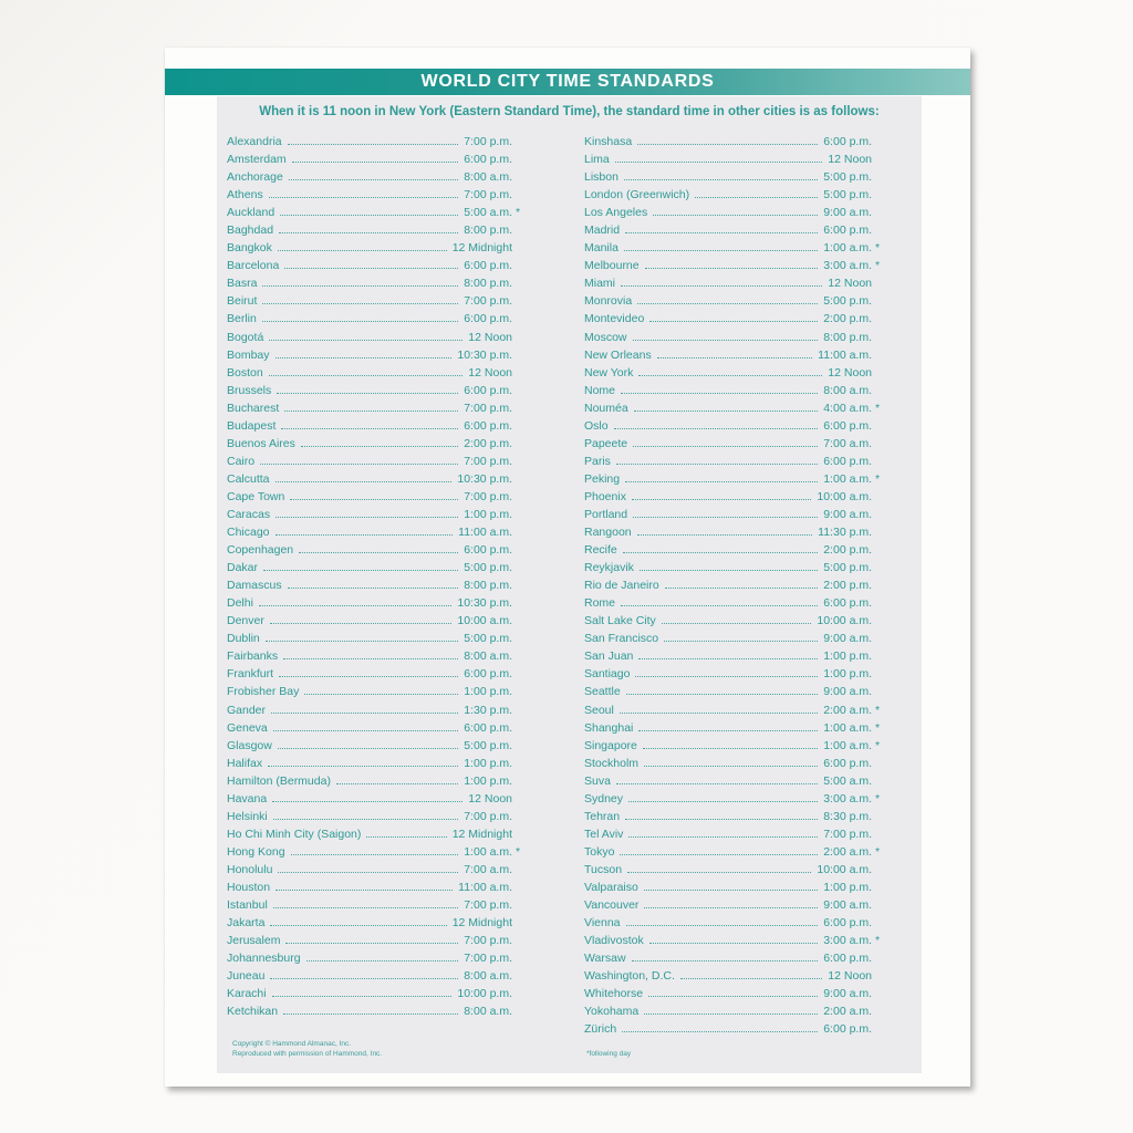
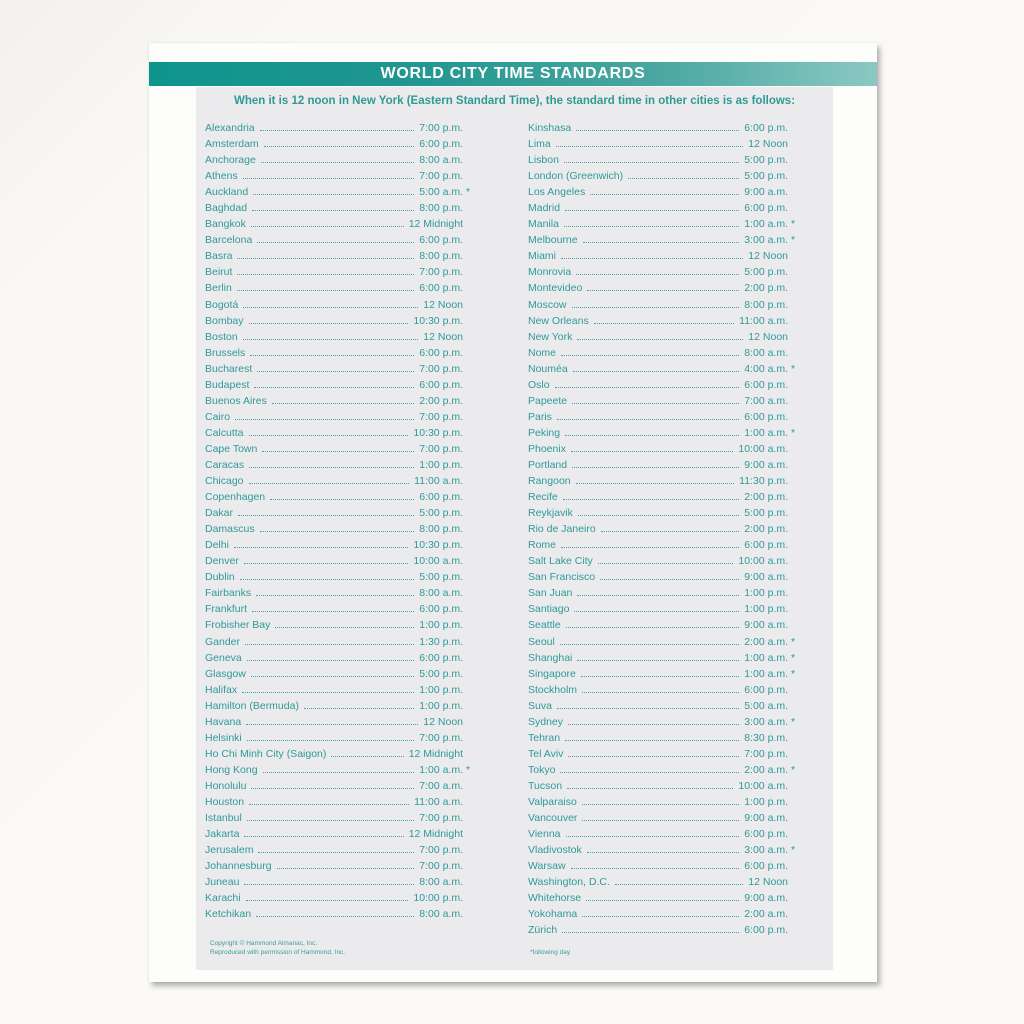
  WORLD CITY TIME STANDARDS
- When it is 11 noon in New York (Eastern Standard Time), the standard time in other cities is as follows:
+ When it is 12 noon in New York (Eastern Standard Time), the standard time in other cities is as follows:
  Alexandria
  7:00 p.m.
  Amsterdam
  6:00 p.m.
  Anchorage
  8:00 a.m.
  Athens
  7:00 p.m.
  Auckland
  5:00 a.m.
  *
  Baghdad
  8:00 p.m.
  Bangkok
  12 Midnight
  Barcelona
  6:00 p.m.
  Basra
  8:00 p.m.
  Beirut
  7:00 p.m.
  Berlin
  6:00 p.m.
  Bogotá
  12 Noon
  Bombay
  10:30 p.m.
  Boston
  12 Noon
  Brussels
  6:00 p.m.
  Bucharest
  7:00 p.m.
  Budapest
  6:00 p.m.
  Buenos Aires
  2:00 p.m.
  Cairo
  7:00 p.m.
  Calcutta
  10:30 p.m.
  Cape Town
  7:00 p.m.
  Caracas
  1:00 p.m.
  Chicago
  11:00 a.m.
  Copenhagen
  6:00 p.m.
  Dakar
  5:00 p.m.
  Damascus
  8:00 p.m.
  Delhi
  10:30 p.m.
  Denver
  10:00 a.m.
  Dublin
  5:00 p.m.
  Fairbanks
  8:00 a.m.
  Frankfurt
  6:00 p.m.
  Frobisher Bay
  1:00 p.m.
  Gander
  1:30 p.m.
  Geneva
  6:00 p.m.
  Glasgow
  5:00 p.m.
  Halifax
  1:00 p.m.
  Hamilton (Bermuda)
  1:00 p.m.
  Havana
  12 Noon
  Helsinki
  7:00 p.m.
  Ho Chi Minh City (Saigon)
  12 Midnight
  Hong Kong
  1:00 a.m.
  *
  Honolulu
  7:00 a.m.
  Houston
  11:00 a.m.
  Istanbul
  7:00 p.m.
  Jakarta
  12 Midnight
  Jerusalem
  7:00 p.m.
  Johannesburg
  7:00 p.m.
  Juneau
  8:00 a.m.
  Karachi
  10:00 p.m.
  Ketchikan
  8:00 a.m.
  Kinshasa
  6:00 p.m.
  Lima
  12 Noon
  Lisbon
  5:00 p.m.
  London (Greenwich)
  5:00 p.m.
  Los Angeles
  9:00 a.m.
  Madrid
  6:00 p.m.
  Manila
  1:00 a.m.
  *
  Melbourne
  3:00 a.m.
  *
  Miami
  12 Noon
  Monrovia
  5:00 p.m.
  Montevideo
  2:00 p.m.
  Moscow
  8:00 p.m.
  New Orleans
  11:00 a.m.
  New York
  12 Noon
  Nome
  8:00 a.m.
  Nouméa
  4:00 a.m.
  *
  Oslo
  6:00 p.m.
  Papeete
  7:00 a.m.
  Paris
  6:00 p.m.
  Peking
  1:00 a.m.
  *
  Phoenix
  10:00 a.m.
  Portland
  9:00 a.m.
  Rangoon
  11:30 p.m.
  Recife
  2:00 p.m.
  Reykjavik
  5:00 p.m.
  Rio de Janeiro
  2:00 p.m.
  Rome
  6:00 p.m.
  Salt Lake City
  10:00 a.m.
  San Francisco
  9:00 a.m.
  San Juan
  1:00 p.m.
  Santiago
  1:00 p.m.
  Seattle
  9:00 a.m.
  Seoul
  2:00 a.m.
  *
  Shanghai
  1:00 a.m.
  *
  Singapore
  1:00 a.m.
  *
  Stockholm
  6:00 p.m.
  Suva
  5:00 a.m.
  Sydney
  3:00 a.m.
  *
  Tehran
  8:30 p.m.
  Tel Aviv
  7:00 p.m.
  Tokyo
  2:00 a.m.
  *
  Tucson
  10:00 a.m.
  Valparaiso
  1:00 p.m.
  Vancouver
  9:00 a.m.
  Vienna
  6:00 p.m.
  Vladivostok
  3:00 a.m.
  *
  Warsaw
  6:00 p.m.
  Washington, D.C.
  12 Noon
  Whitehorse
  9:00 a.m.
  Yokohama
  2:00 a.m.
  Zürich
  6:00 p.m.
